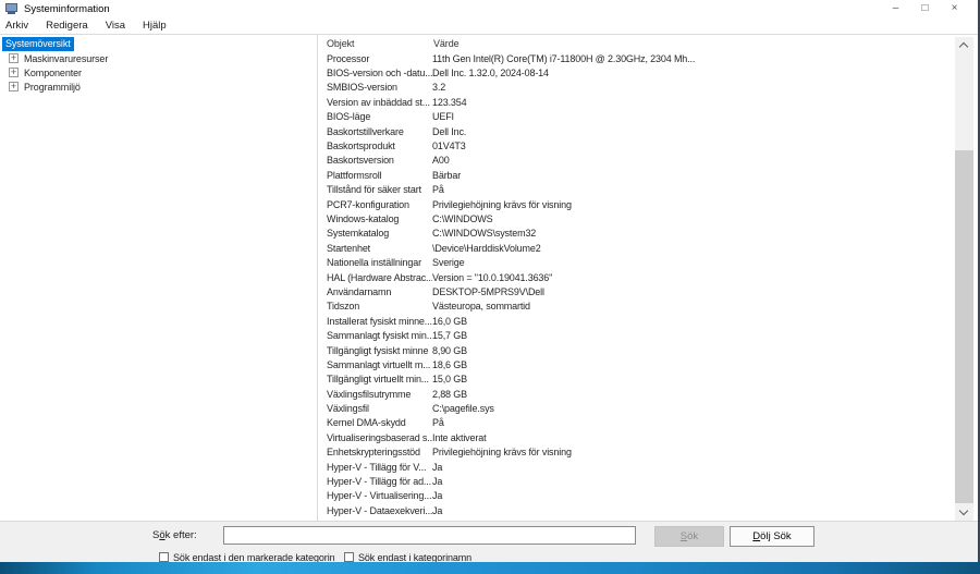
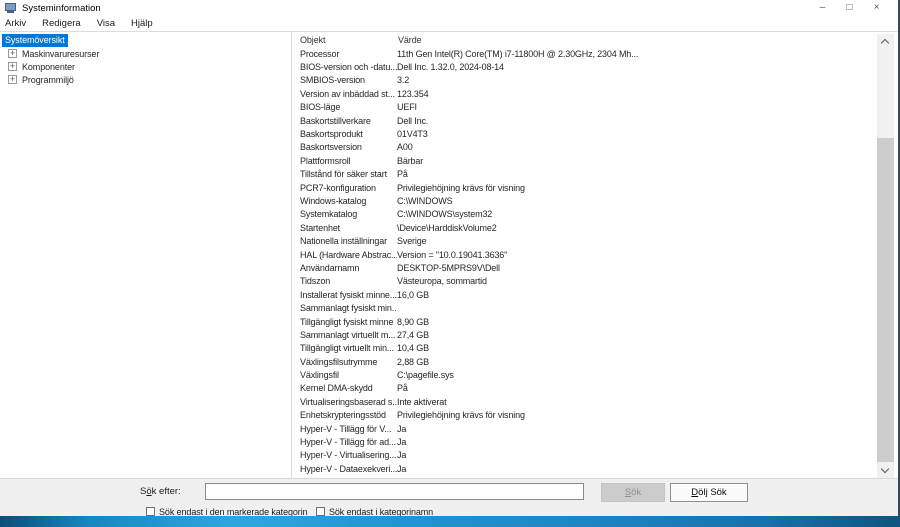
  Systeminformation
  –
  □
  ×
  Arkiv
  Redigera
  Visa
  Hjälp
  Systemöversikt
  +
  Maskinvaruresurser
  +
  Komponenter
  +
  Programmiljö
  Objekt
  Värde
  Processor
  11th Gen Intel(R) Core(TM) i7-11800H @ 2.30GHz, 2304 Mh...
  BIOS-version och -datu...
  Dell Inc. 1.32.0, 2024-08-14
  SMBIOS-version
  3.2
  Version av inbäddad st...
  123.354
  BIOS-läge
  UEFI
  Baskortstillverkare
  Dell Inc.
  Baskortsprodukt
  01V4T3
  Baskortsversion
  A00
  Plattformsroll
  Bärbar
  Tillstånd för säker start
  På
  PCR7-konfiguration
  Privilegiehöjning krävs för visning
  Windows-katalog
  C:\WINDOWS
  Systemkatalog
  C:\WINDOWS\system32
  Startenhet
  \Device\HarddiskVolume2
  Nationella inställningar
  Sverige
  HAL (Hardware Abstrac...
  Version = "10.0.19041.3636"
  Användarnamn
  DESKTOP-5MPRS9V\Dell
  Tidszon
  Västeuropa, sommartid
  Installerat fysiskt minne...
  16,0 GB
  Sammanlagt fysiskt min..
- 15,7 GB
  Tillgängligt fysiskt minne
  8,90 GB
  Sammanlagt virtuellt m...
- 18,6 GB
+ 27,4 GB
  Tillgängligt virtuellt min...
- 15,0 GB
+ 10,4 GB
  Växlingsfilsutrymme
  2,88 GB
  Växlingsfil
  C:\pagefile.sys
  Kernel DMA-skydd
  På
  Virtualiseringsbaserad s..
  Inte aktiverat
  Enhetskrypteringsstöd
  Privilegiehöjning krävs för visning
  Hyper-V - Tillägg för V...
  Ja
  Hyper-V - Tillägg för ad...
  Ja
  Hyper-V - Virtualisering...
  Ja
  Hyper-V - Dataexekveri...
  Ja
  Sök efter:
  Sök
  Dölj Sök
  Sök endast i den markerade kategorin
  Sök endast i kategorinamn
